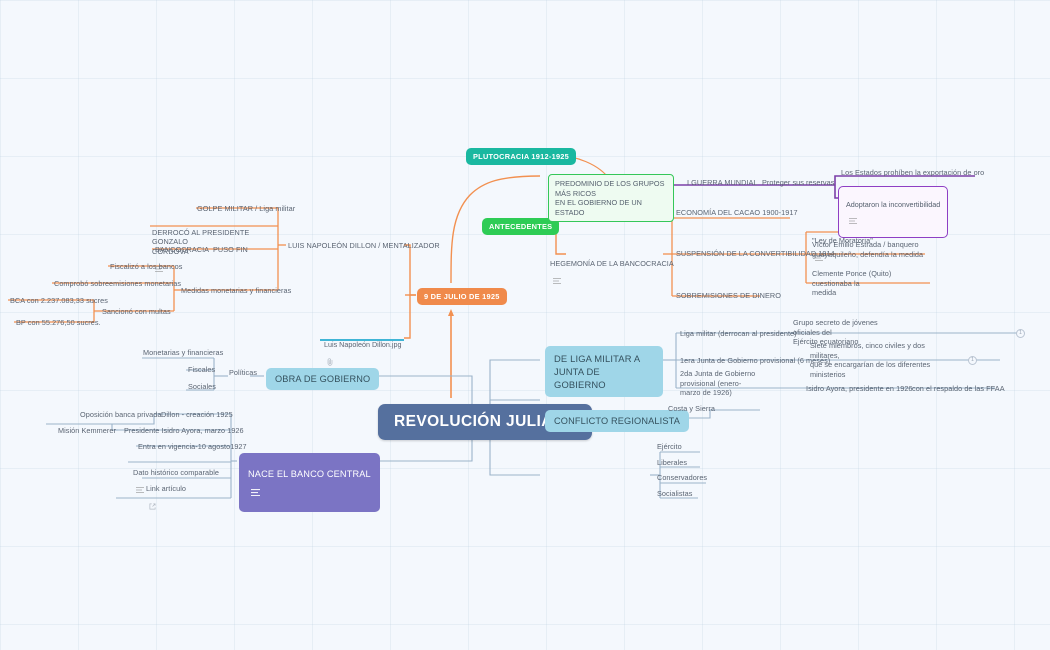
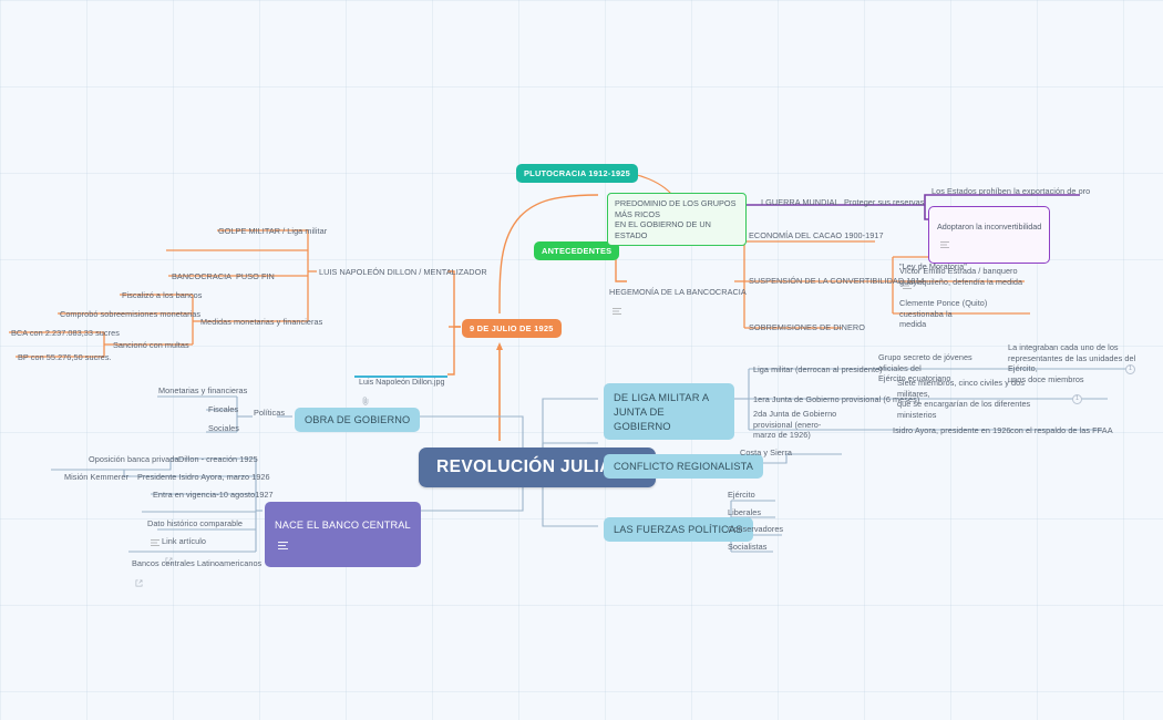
  REVOLUCIÓN JULI
  PLUTOCRACIA 1912-1925
  ANTECEDENTES
  9 DE JULIO DE 1925
  PREDOMINIO DE LOS GRUPOS MÁS RICOS
  EN EL GOBIERNO DE UN ESTADO
  I GUERRA MUNDIAL
  Proteger sus reservas
  Los Estados prohíben la exportación de oro
  Adoptaron la inconvertibilidad
  HEGEMONÍA DE LA BANCOCRACIA
  ECONOMÍA DEL CACAO 1900-1917
  SUSPENSIÓN DE LA CONVERTIBILIDAD 1914
  SOBREMISIONES DE DINERO
  "Ley de Moratoria"
  Víctor Emilio Estrada / banquero
  guayaquileño, defendía la medida
  Clemente Ponce (Quito) cuestionaba la
  medida
  LUIS NAPOLEÓN DILLON / MENTALIZADOR
  GOLPE MILITAR / Liga militar
- DERROCÓ AL PRESIDENTE GONZALO
- CÓRDOVA
  BANCOCRACIA
  PUSO FIN
  Medidas monetarias y financieras
  Fiscalizó a los bancos
  Comprobó sobreemisiones monetarias
  Sancionó con multas
  BCA con 2.237.083,33 sucres
  BP con 55.276,50 sucres.
  Luis Napoleón Dillon.jpg
  OBRA DE GOBIERNO
  Políticas
  Monetarias y financieras
  Fiscales
  Sociales
  NACE EL BANCO CENTRAL
  Dillon - creación 1925
  Oposición banca privada
  Misión Kemmerer
  Presidente Isidro Ayora, marzo 1926
  Entra en vigencia-10 agosto1927
  Dato histórico comparable
  Link artículo
+ Bancos centrales Latinoamericanos
  DE LIGA MILITAR A JUNTA DE
  GOBIERNO
  Liga militar (derrocan al presidente)
  Grupo secreto de jóvenes oficiales del
  Ejército ecuatoriano
+ La integraban cada uno de los
+ representantes de las unidades del Ejército,
+ unos doce miembros
  1era Junta de Gobierno provisional (6 meses)
  Siete miembros, cinco civiles y dos militares,
  que se encargarían de los diferentes
  ministerios
  2da Junta de Gobierno provisional (enero-
  marzo de 1926)
  Isidro Ayora, presidente en 1926
  con el respaldo de las FFAA
  CONFLICTO REGIONALISTA
  Costa y Sierra
+ LAS FUERZAS POLÍTICAS
  Ejército
  Liberales
  Conservadores
  Socialistas
